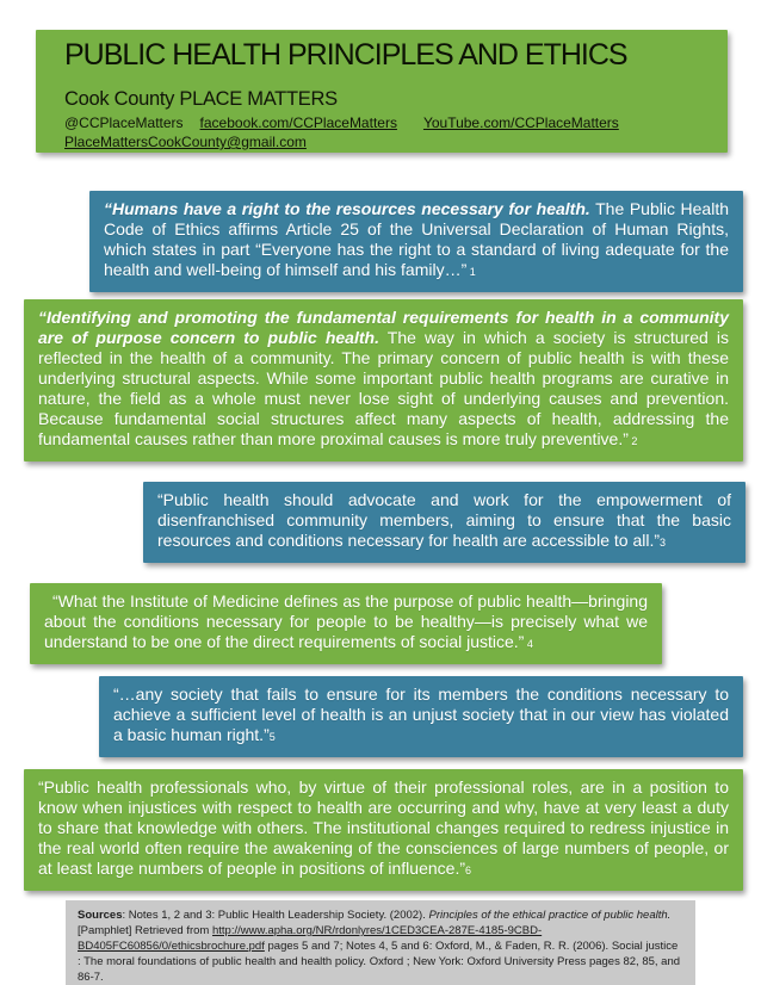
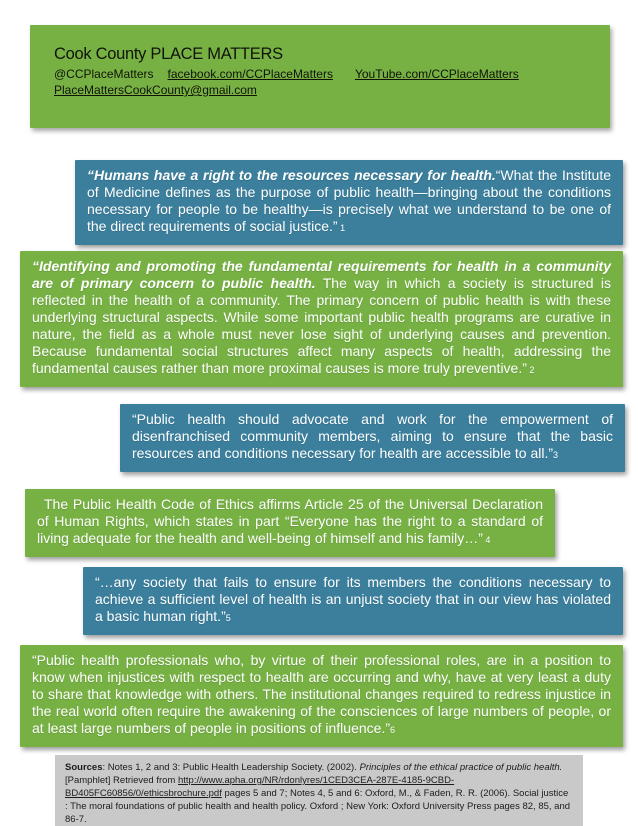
- PUBLIC HEALTH PRINCIPLES AND ETHICS
  Cook County PLACE MATTERS
  @CCPlaceMatters facebook.com/CCPlaceMatters YouTube.com/CCPlaceMatters
  PlaceMattersCookCounty@gmail.com
- “Humans have a right to the resources necessary for health. The Public Health Code of Ethics affirms Article 25 of the Universal Declaration of Human Rights, which states in part “Everyone has the right to a standard of living adequate for the health and well-being of himself and his family…” 1
+ “Humans have a right to the resources necessary for health.“What the Institute of Medicine defines as the purpose of public health—bringing about the conditions necessary for people to be healthy—is precisely what we understand to be one of the direct requirements of social justice.” 1
- “Identifying and promoting the fundamental requirements for health in a community are of purpose concern to public health. The way in which a society is structured is reflected in the health of a community. The primary concern of public health is with these underlying structural aspects. While some important public health programs are curative in nature, the field as a whole must never lose sight of underlying causes and prevention. Because fundamental social structures affect many aspects of health, addressing the fundamental causes rather than more proximal causes is more truly preventive.” 2
+ “Identifying and promoting the fundamental requirements for health in a community are of primary concern to public health. The way in which a society is structured is reflected in the health of a community. The primary concern of public health is with these underlying structural aspects. While some important public health programs are curative in nature, the field as a whole must never lose sight of underlying causes and prevention. Because fundamental social structures affect many aspects of health, addressing the fundamental causes rather than more proximal causes is more truly preventive.” 2
  “Public health should advocate and work for the empowerment of disenfranchised community members, aiming to ensure that the basic resources and conditions necessary for health are accessible to all.”3
- “What the Institute of Medicine defines as the purpose of public health—bringing about the conditions necessary for people to be healthy—is precisely what we understand to be one of the direct requirements of social justice.” 4
+ The Public Health Code of Ethics affirms Article 25 of the Universal Declaration of Human Rights, which states in part “Everyone has the right to a standard of living adequate for the health and well-being of himself and his family…” 4
  “…any society that fails to ensure for its members the conditions necessary to achieve a sufficient level of health is an unjust society that in our view has violated a basic human right.”5
  “Public health professionals who, by virtue of their professional roles, are in a position to know when injustices with respect to health are occurring and why, have at very least a duty to share that knowledge with others. The institutional changes required to redress injustice in the real world often require the awakening of the consciences of large numbers of people, or at least large numbers of people in positions of influence.”6
  Sources: Notes 1, 2 and 3: Public Health Leadership Society. (2002). Principles of the ethical practice of public health. [Pamphlet] Retrieved from http://www.apha.org/NR/rdonlyres/1CED3CEA-287E-4185-9CBD-BD405FC60856/0/ethicsbrochure.pdf pages 5 and 7; Notes 4, 5 and 6: Oxford, M., & Faden, R. R. (2006). Social justice : The moral foundations of public health and health policy. Oxford ; New York: Oxford University Press pages 82, 85, and 86-7.
